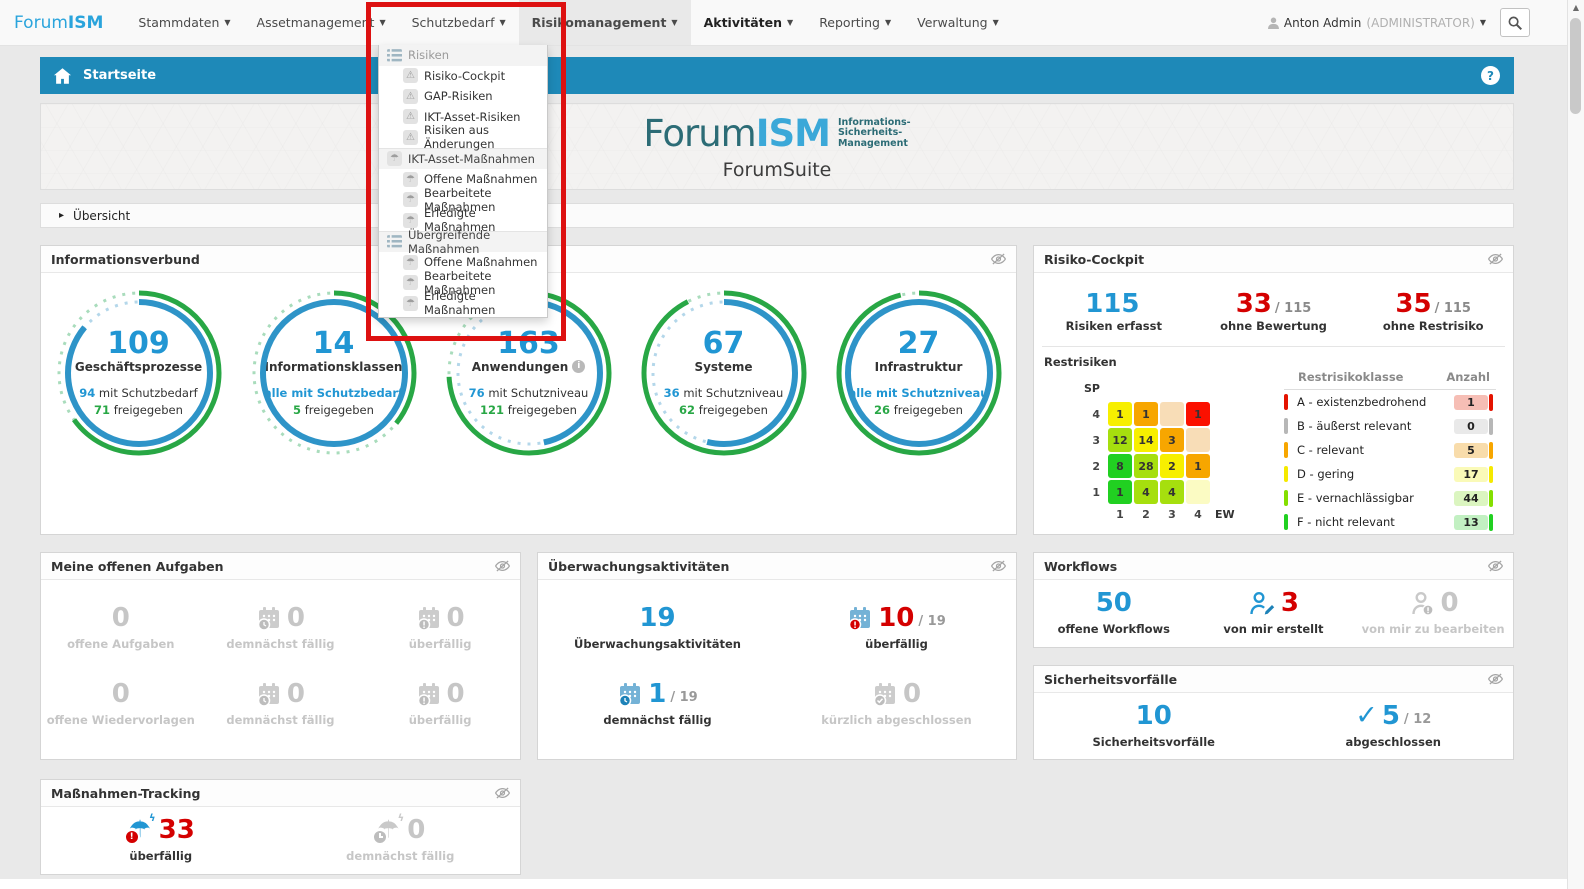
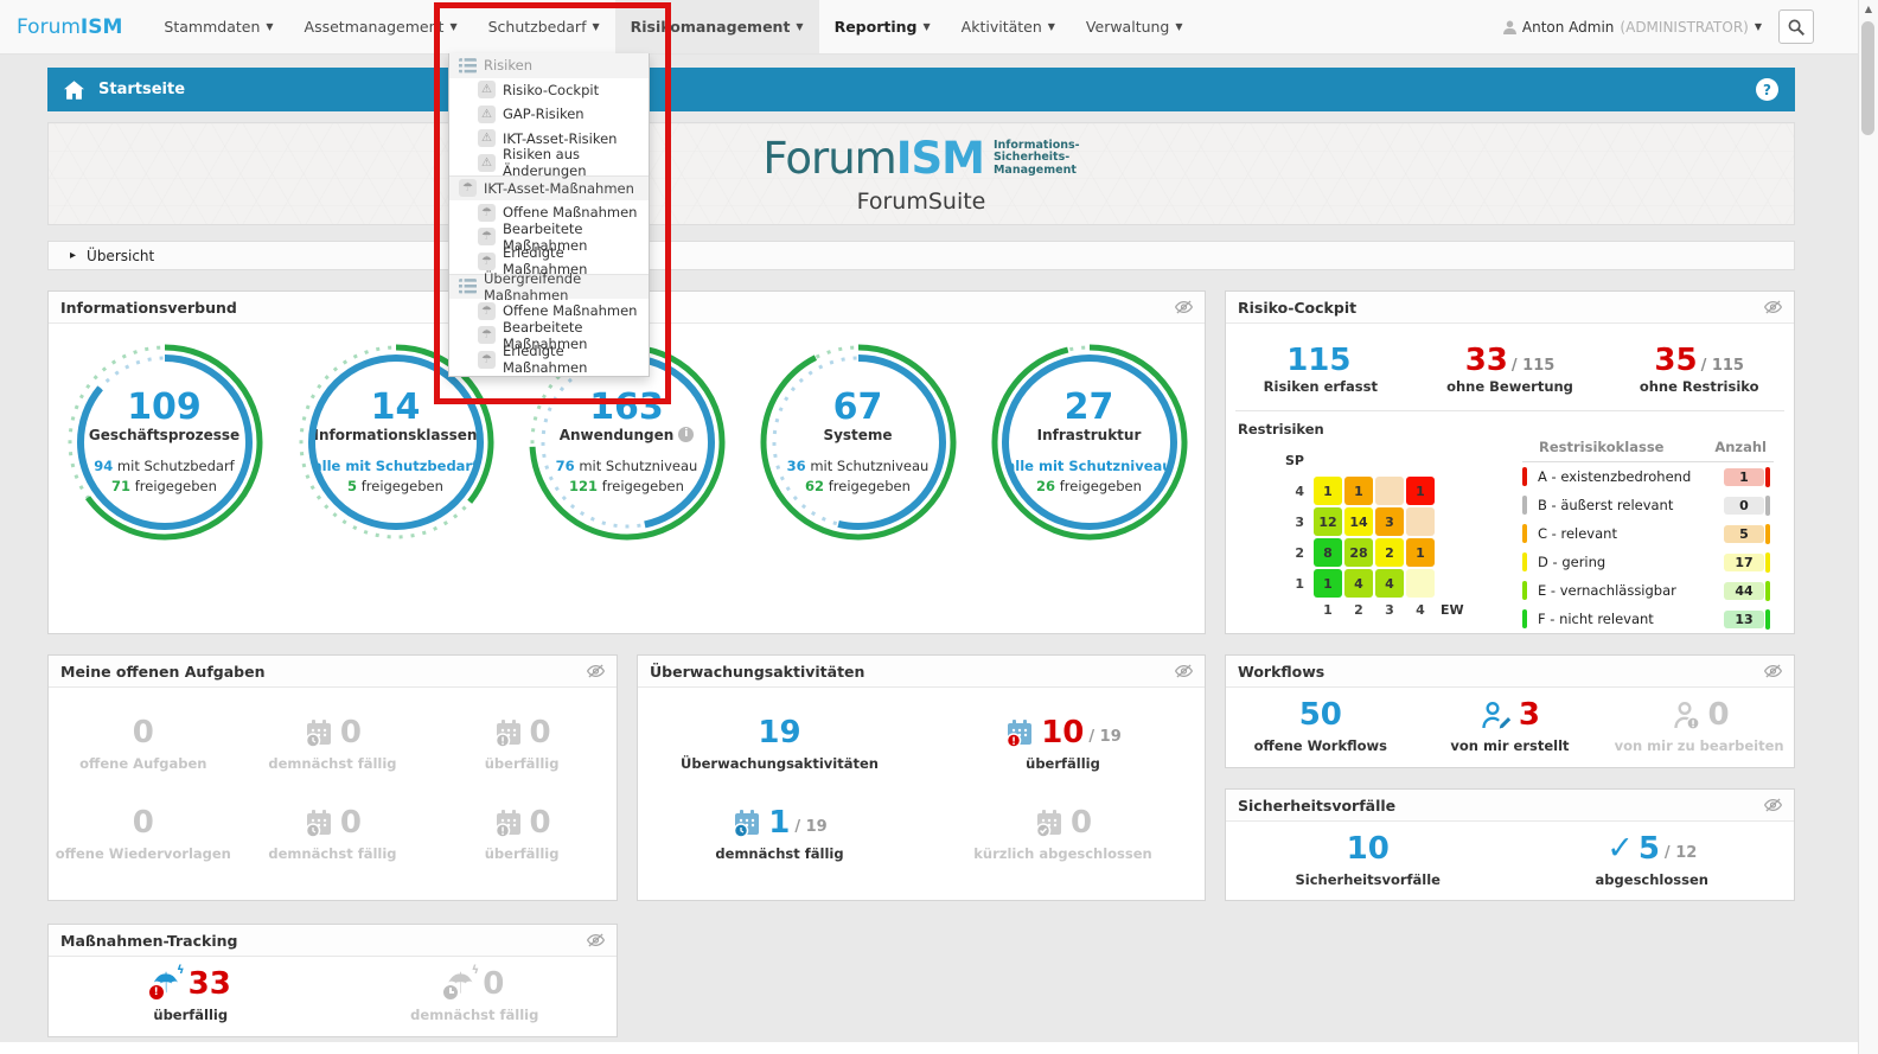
  Forum
  ISM
  Stammdaten
  ▼
  Assetmanagement
  ▼
  Schutzbedarf
  ▼
  Risikomanagement
  ▼
- Aktivitäten
+ Reporting
  ▼
- Reporting
+ Aktivitäten
  ▼
  Verwaltung
  ▼
  Anton Admin
  (ADMINISTRATOR)
  ▼
  ▲
  Startseite
  ?
  Forum
  ISM
  Informations-
  Sicherheits-
  Management
  ForumSuite
  ▸
  Übersicht
  Informationsverbund
  109
  Geschäftsprozesse
  94 mit Schutzbedarf
  71 freigegeben
  14
  Informationsklassen
  lle mit Schutzbedar
  5 freigegeben
  163
  Anwendungen
  i
  76 mit Schutzniveau
  121 freigegeben
  67
  Systeme
  36 mit Schutzniveau
  62 freigegeben
  27
  Infrastruktur
  lle mit Schutznivea
  26 freigegeben
  Risiko-Cockpit
  115
  Risiken erfasst
  33 / 115
  ohne Bewertung
  35 / 115
  ohne Restrisiko
  Restrisiken
  SP
  4
  1
  1
  1
  3
  12
  14
  3
  2
  8
  28
  2
  1
  1
  1
  4
  4
  1
  2
  3
  4
  EW
  Restrisikoklasse
  Anzahl
  A - existenzbedrohend
  1
  B - äußerst relevant
  0
  C - relevant
  5
  D - gering
  17
  E - vernachlässigbar
  44
  F - nicht relevant
  13
  Meine offenen Aufgaben
  0
  offene Aufgaben
  0
  demnächst fällig
  0
  überfällig
  0
  offene Wiedervorlagen
  0
  demnächst fällig
  0
  überfällig
  Überwachungsaktivitäten
  19
  Überwachungsaktivitäten
  10
  / 19
  überfällig
  1
  / 19
  demnächst fällig
  0
  kürzlich abgeschlossen
  Workflows
  50
  offene Workflows
  3
  von mir erstellt
  0
  von mir zu bearbeiten
  Sicherheitsvorfälle
  10
  Sicherheitsvorfälle
  ✓
  5
  / 12
  abgeschlossen
  Maßnahmen-Tracking
  ☂
  ϟ
  !
  33
  überfällig
  ☂
  ϟ
  0
  demnächst fällig
  Risiken
  ⚠
  Risiko-Cockpit
  ⚠
  GAP-Risiken
  ⚠
  IKT-Asset-Risiken
  ⚠
  Risiken aus Änderungen
  ☂
  IKT-Asset-Maßnahmen
  ☂
  Offene Maßnahmen
  ☂
  Bearbeitete Maßnahmen
  ☂
  Erledigte Maßnahmen
  Übergreifende Maßnahmen
  ☂
  Offene Maßnahmen
  ☂
  Bearbeitete Maßnahmen
  ☂
  Erledigte Maßnahmen
